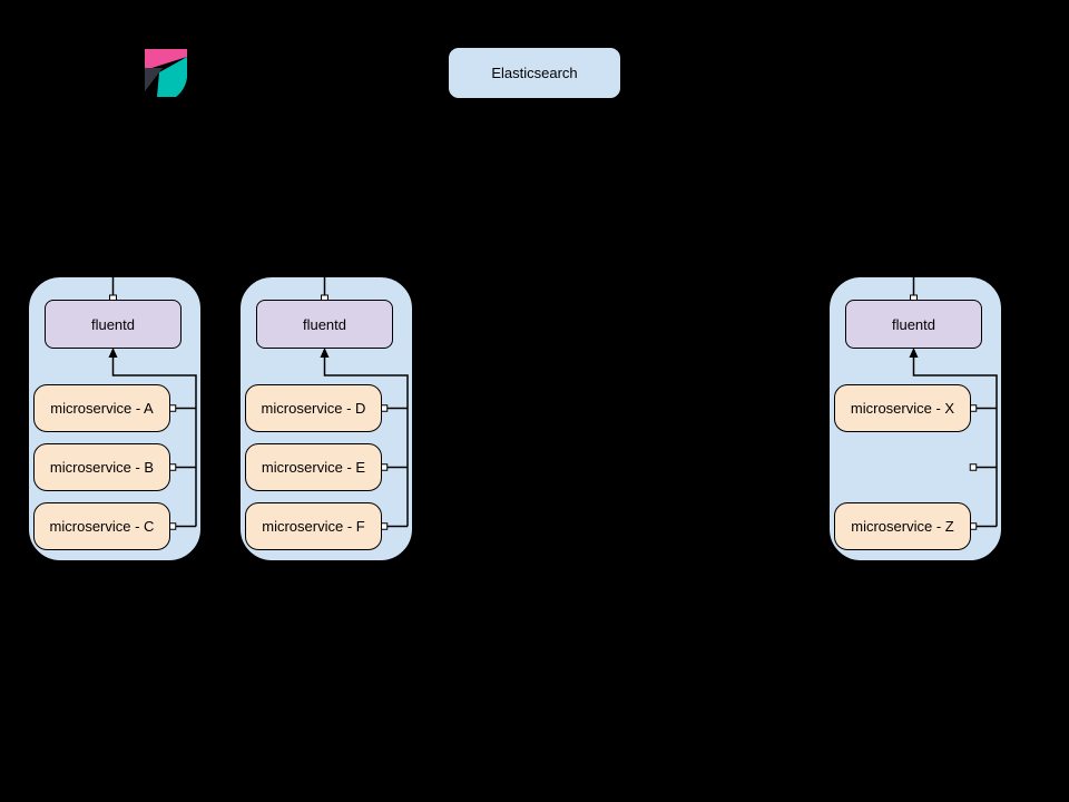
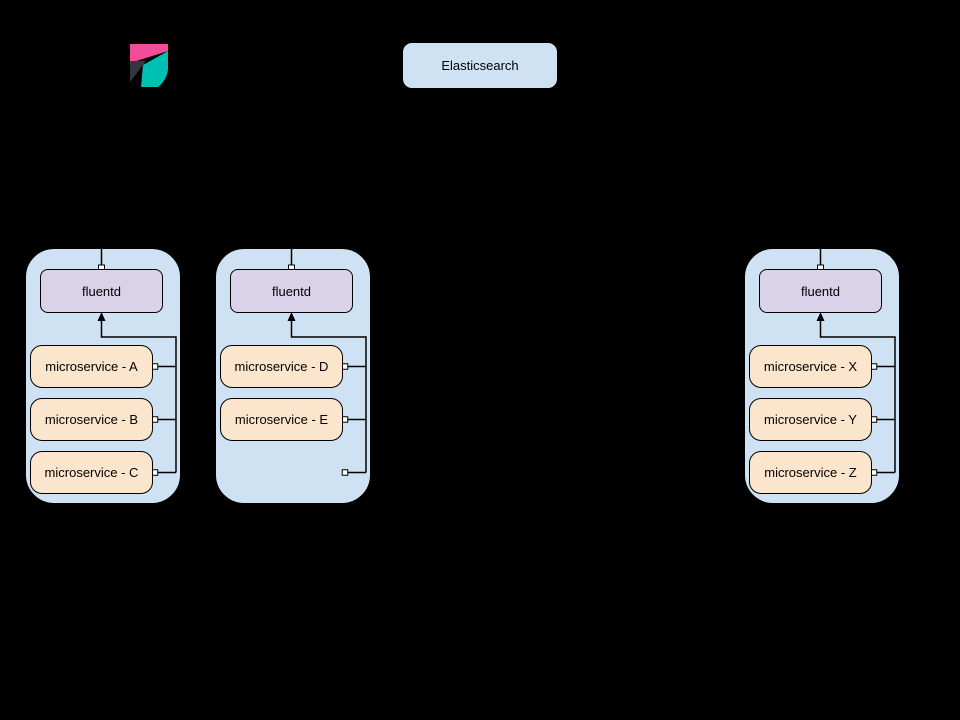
  Elasticsearch
  fluentd
  microservice - A
  microservice - B
  microservice - C
  fluentd
  microservice - D
  microservice - E
- microservice - F
  fluentd
  microservice - X
+ microservice - Y
  microservice - Z
